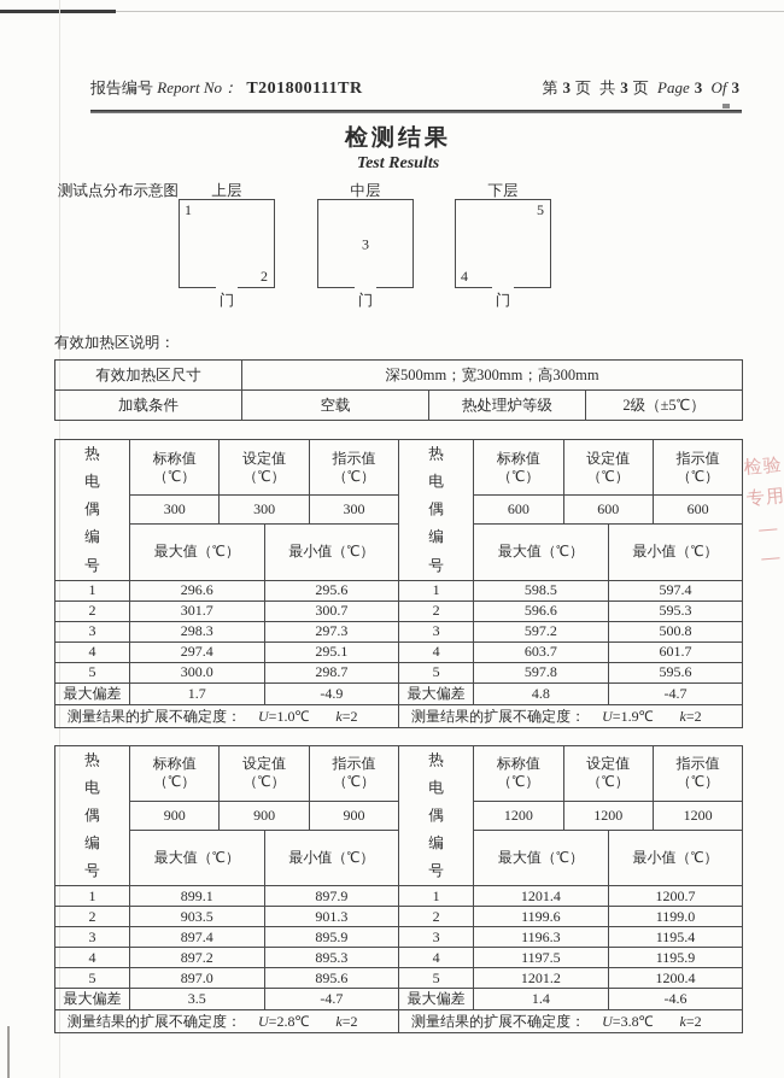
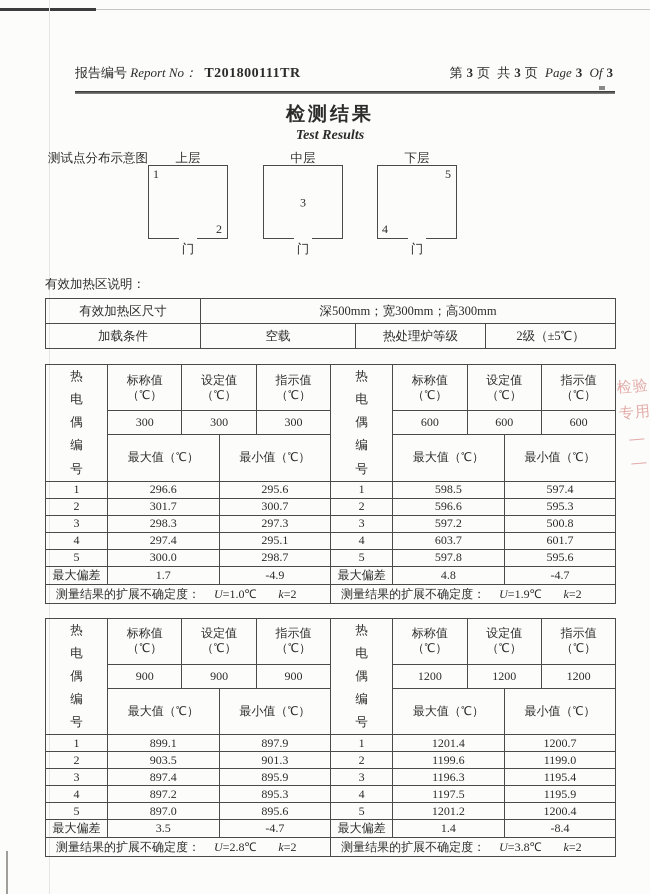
  报告编号 Report No： T201800111TR
  第 3 页 共 3 页 Page 3 Of 3
  检测结果
  Test Results
  测试点分布示意图
  上层
  1
  2
  门
  中层
  3
  门
  下层
  5
  4
  门
  有效加热区说明：
  有效加热区尺寸	深500mm；宽300mm；高300mm
  加载条件	空载	热处理炉等级	2级（±5℃）
  热电偶编号	标称值（℃）	设定值（℃）	指示值（℃）
  300	300	300
  最大值（℃）	最小值（℃）
  1	296.6	295.6
  2	301.7	300.7
  3	298.3	297.3
  4	297.4	295.1
  5	300.0	298.7
  最大偏差	1.7	-4.9
  测量结果的扩展不确定度： U=1.0℃ k=2
  热电偶编号	标称值（℃）	设定值（℃）	指示值（℃）
  600	600	600
  最大值（℃）	最小值（℃）
  1	598.5	597.4
  2	596.6	595.3
  3	597.2	500.8
  4	603.7	601.7
  5	597.8	595.6
  最大偏差	4.8	-4.7
  测量结果的扩展不确定度： U=1.9℃ k=2
  热电偶编号	标称值（℃）	设定值（℃）	指示值（℃）
  900	900	900
  最大值（℃）	最小值（℃）
  1	899.1	897.9
  2	903.5	901.3
  3	897.4	895.9
  4	897.2	895.3
  5	897.0	895.6
  最大偏差	3.5	-4.7
  测量结果的扩展不确定度： U=2.8℃ k=2
  热电偶编号	标称值（℃）	设定值（℃）	指示值（℃）
  1200	1200	1200
  最大值（℃）	最小值（℃）
  1	1201.4	1200.7
  2	1199.6	1199.0
  3	1196.3	1195.4
  4	1197.5	1195.9
  5	1201.2	1200.4
- 最大偏差	1.4	-4.6
+ 最大偏差	1.4	-8.4
  测量结果的扩展不确定度： U=3.8℃ k=2
